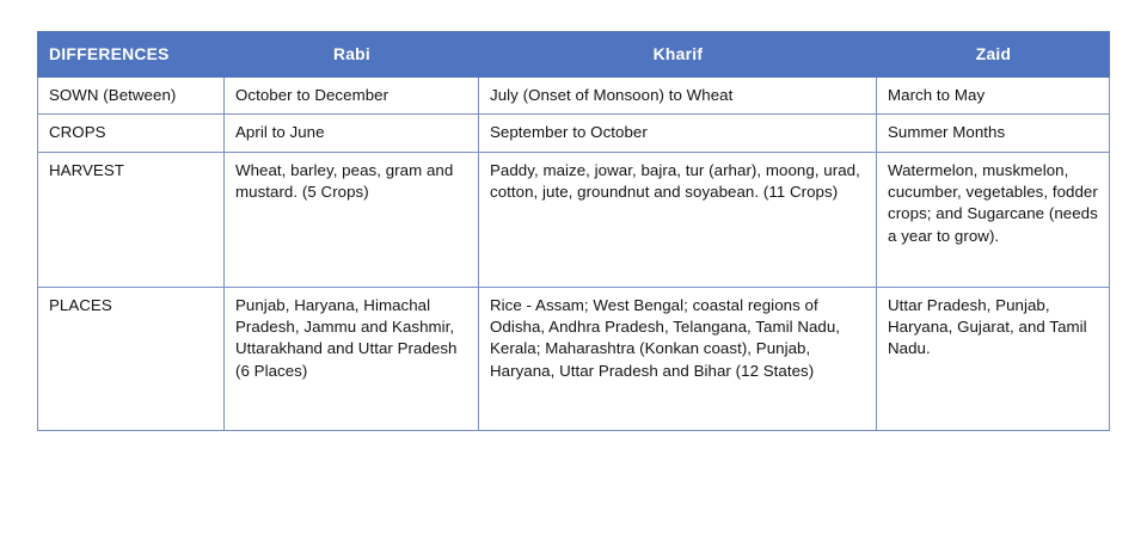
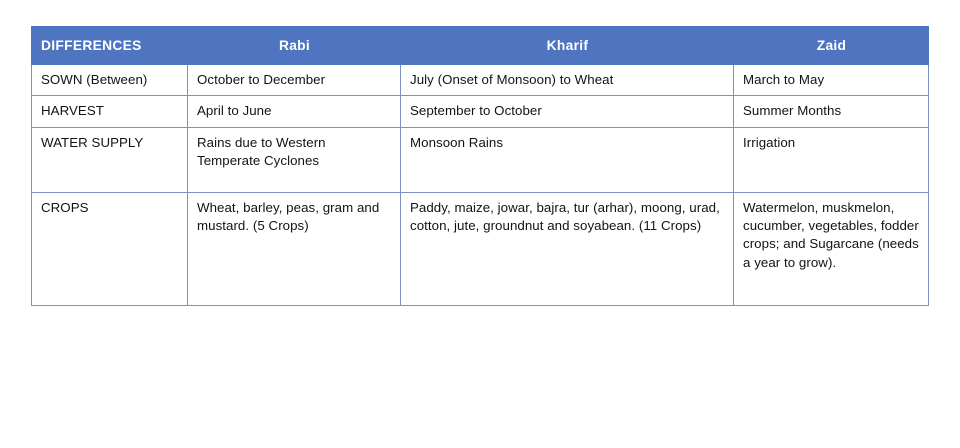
  DIFFERENCES	Rabi	Kharif	Zaid
  SOWN (Between)	October to December	July (Onset of Monsoon) to Wheat	March to May
- CROPS	April to June	September to October	Summer Months
+ HARVEST	April to June	September to October	Summer Months
+ WATER SUPPLY	Rains due to Western Temperate Cyclones	Monsoon Rains	Irrigation
- HARVEST	Wheat, barley, peas, gram and mustard. (5 Crops)	Paddy, maize, jowar, bajra, tur (arhar), moong, urad, cotton, jute, groundnut and soyabean. (11 Crops)	Watermelon, muskmelon, cucumber, vegetables, fodder crops; and Sugarcane (needs a year to grow).
+ CROPS	Wheat, barley, peas, gram and mustard. (5 Crops)	Paddy, maize, jowar, bajra, tur (arhar), moong, urad, cotton, jute, groundnut and soyabean. (11 Crops)	Watermelon, muskmelon, cucumber, vegetables, fodder crops; and Sugarcane (needs a year to grow).
- PLACES	Punjab, Haryana, Himachal Pradesh, Jammu and Kashmir, Uttarakhand and Uttar Pradesh (6 Places)	Rice - Assam; West Bengal; coastal regions of Odisha, Andhra Pradesh, Telangana, Tamil Nadu, Kerala; Maharashtra (Konkan coast), Punjab, Haryana, Uttar Pradesh and Bihar (12 States)	Uttar Pradesh, Punjab, Haryana, Gujarat, and Tamil Nadu.
